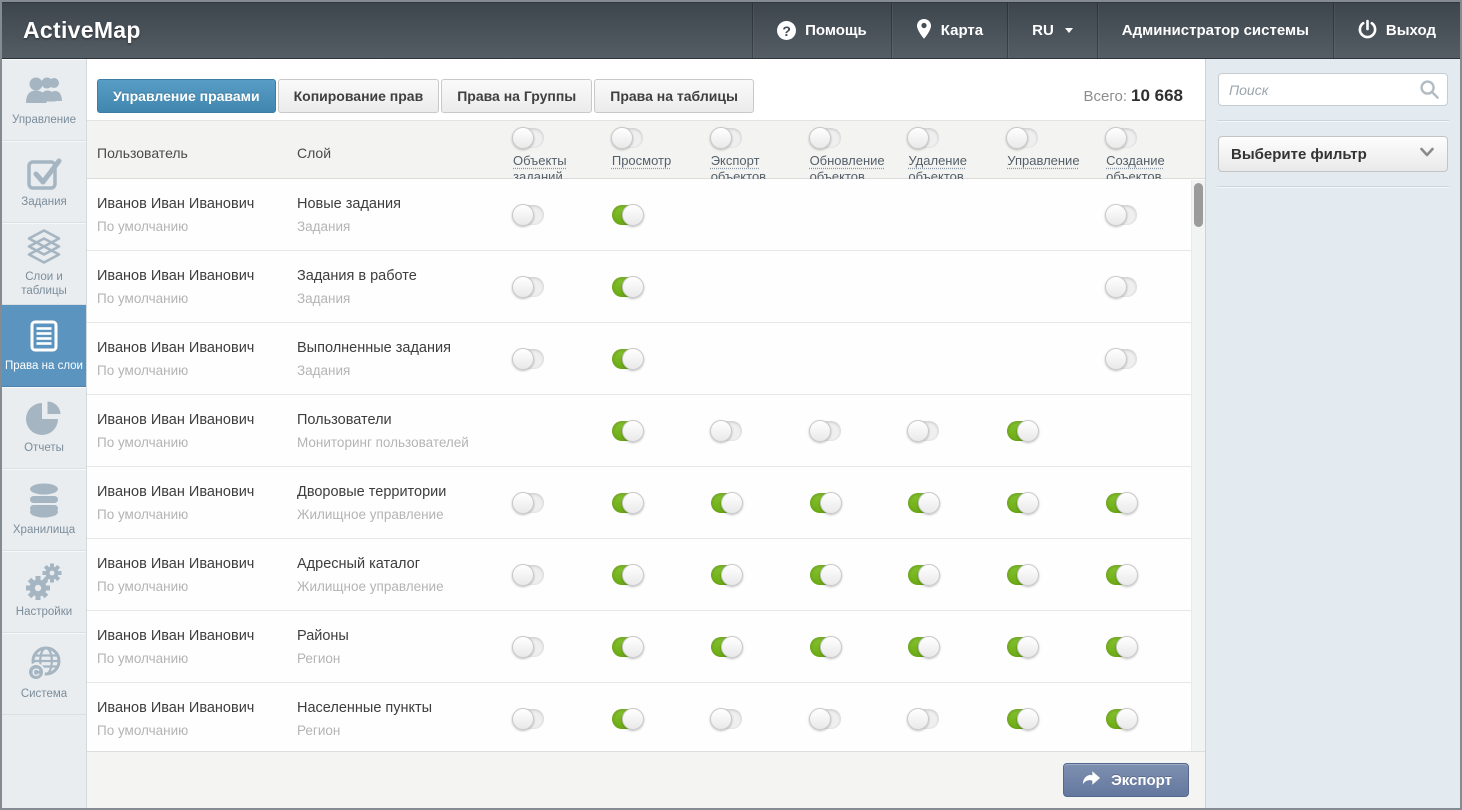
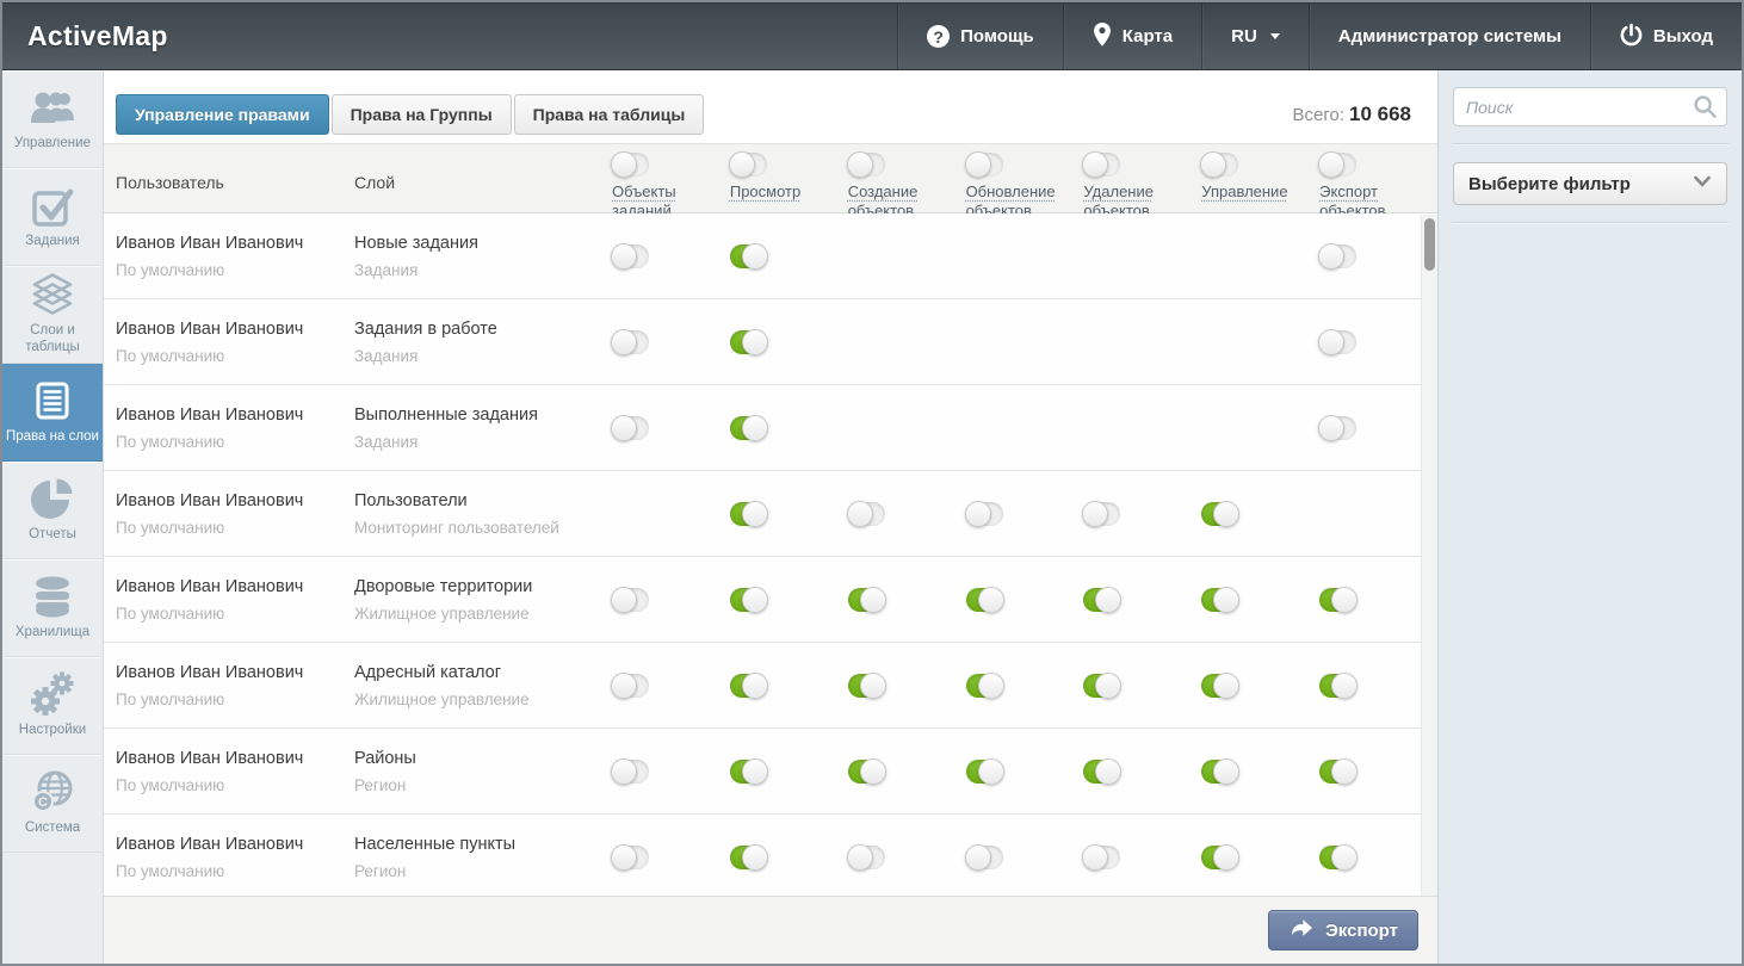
  ActiveMap
  ?
  Помощь
  Карта
  RU
  Администратор системы
  Выход
  Управление
  Задания
  Слои и таблицы
  Права на слои
  Отчеты
  Хранилища
  Настройки
  C
  Система
  Управление правами
- Копирование прав
  Права на Группы
  Права на таблицы
  Всего: 10 668
  Пользователь
  Слой
  Объекты заданий
  Просмотр
- Экспорт объектов
+ Создание объектов
  Обновление объектов
  Удаление объектов
  Управление
- Создание объектов
+ Экспорт объектов
  Иванов Иван Иванович
  По умолчанию
  Новые задания
  Задания
  Иванов Иван Иванович
  По умолчанию
  Задания в работе
  Задания
  Иванов Иван Иванович
  По умолчанию
  Выполненные задания
  Задания
  Иванов Иван Иванович
  По умолчанию
  Пользователи
  Мониторинг пользователей
  Иванов Иван Иванович
  По умолчанию
  Дворовые территории
  Жилищное управление
  Иванов Иван Иванович
  По умолчанию
  Адресный каталог
  Жилищное управление
  Иванов Иван Иванович
  По умолчанию
  Районы
  Регион
  Иванов Иван Иванович
  По умолчанию
  Населенные пункты
  Регион
  Экспорт
  Поиск
  Выберите фильтр
